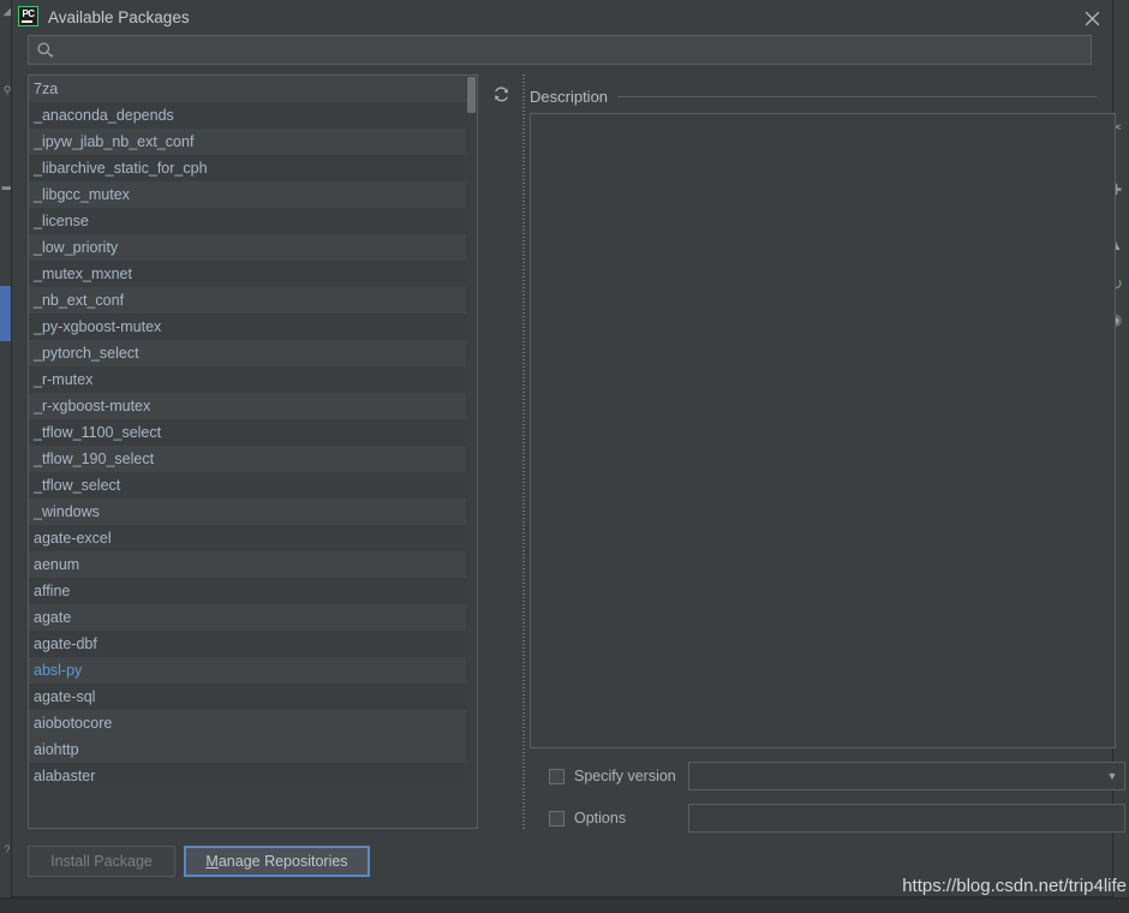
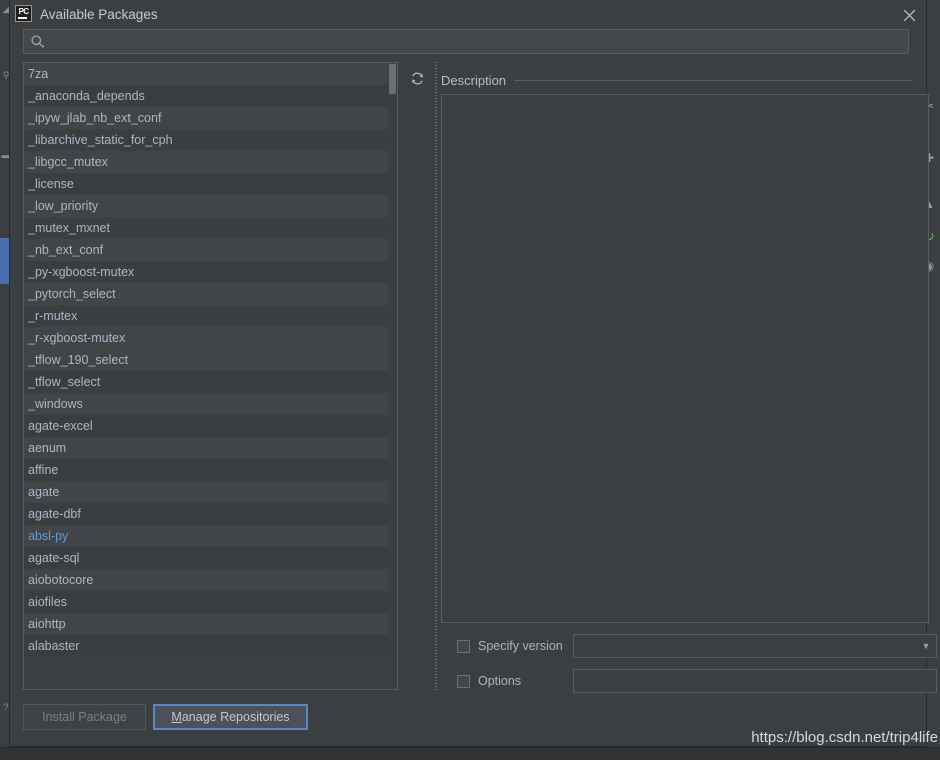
  ◢
  ⚲
  ▬
  ?
  ✂
  ✚
  PC
  Available Packages
  7za
  _anaconda_depends
  _ipyw_jlab_nb_ext_conf
  _libarchive_static_for_cph
  _libgcc_mutex
  _license
  _low_priority
  _mutex_mxnet
  _nb_ext_conf
  _py-xgboost-mutex
  _pytorch_select
  _r-mutex
  _r-xgboost-mutex
- _tflow_1100_select
  _tflow_190_select
  _tflow_select
  _windows
  agate-excel
  aenum
  affine
  agate
  agate-dbf
  absl-py
  agate-sql
  aiobotocore
+ aiofiles
  aiohttp
  alabaster
  Description
  Specify version
  ▼
  Options
  Install Package
  Manage Repositories
  https://blog.csdn.net/trip4life
